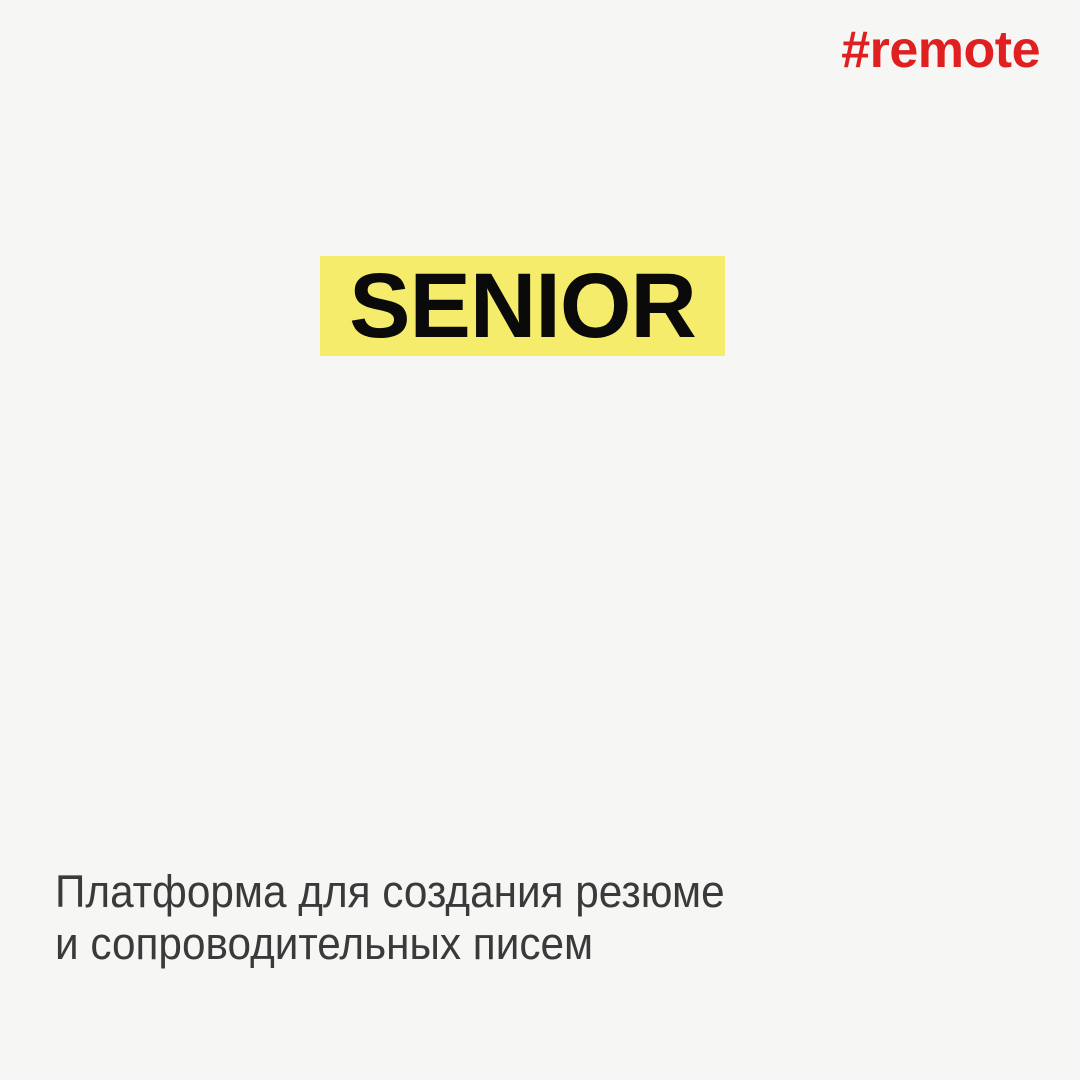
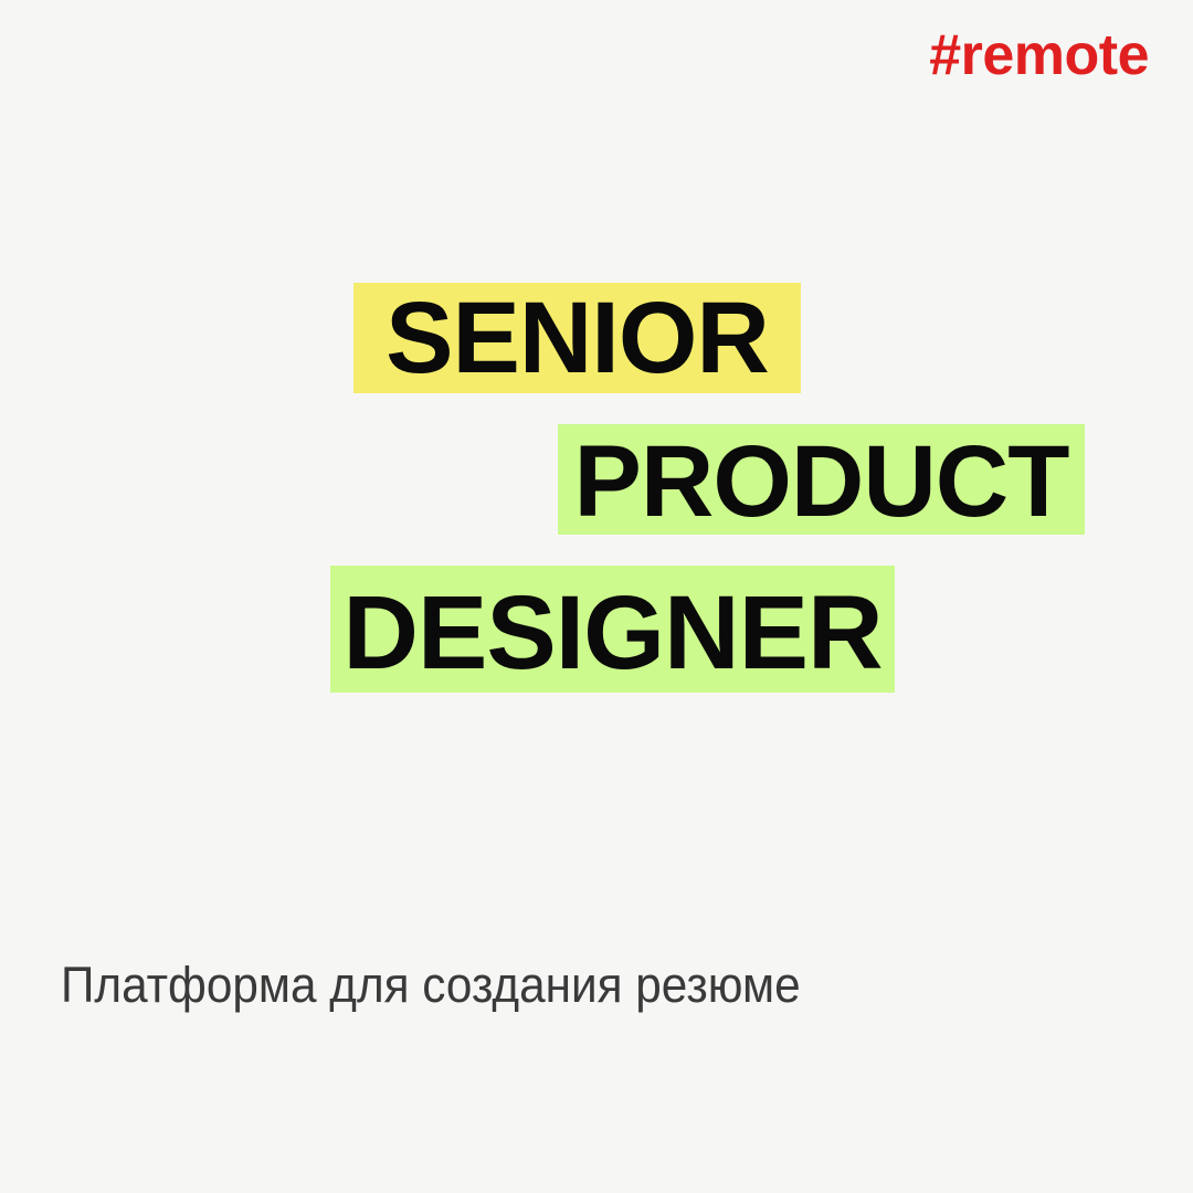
  #remote
  SENIOR
+ PRODUCT
+ DESIGNER
  Платформа для создания резюме
- и сопроводительных писем
